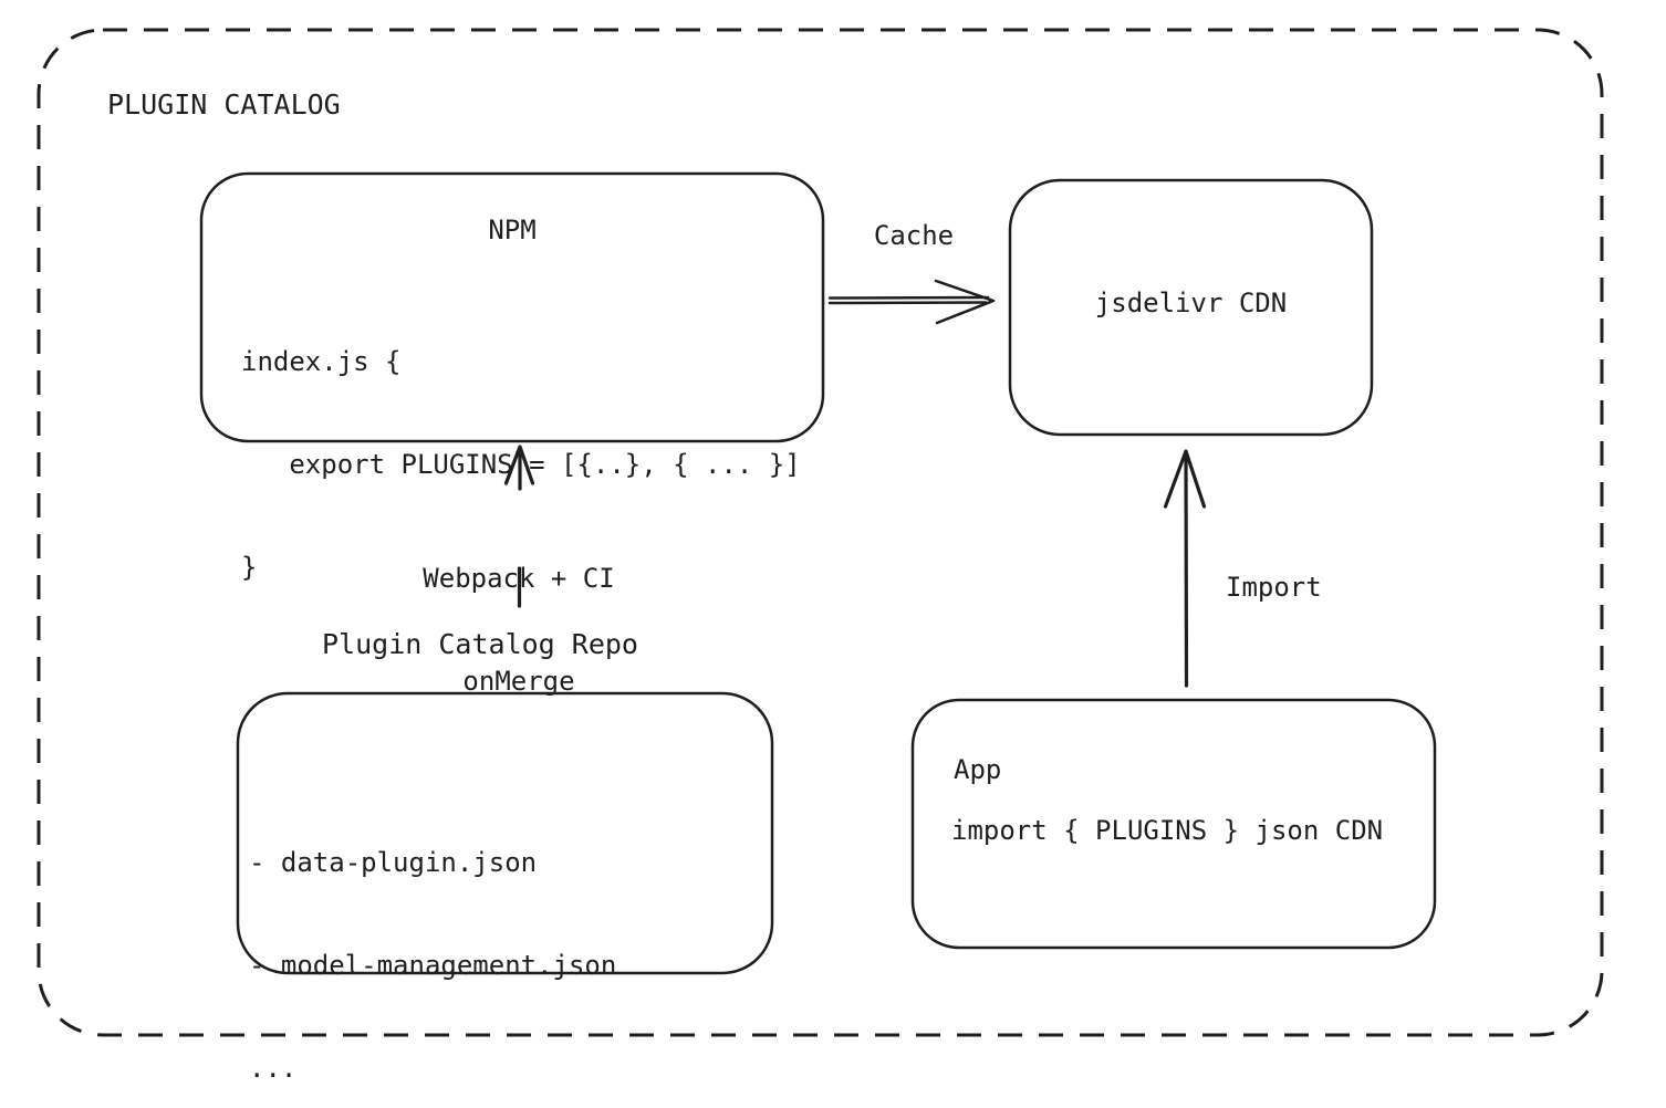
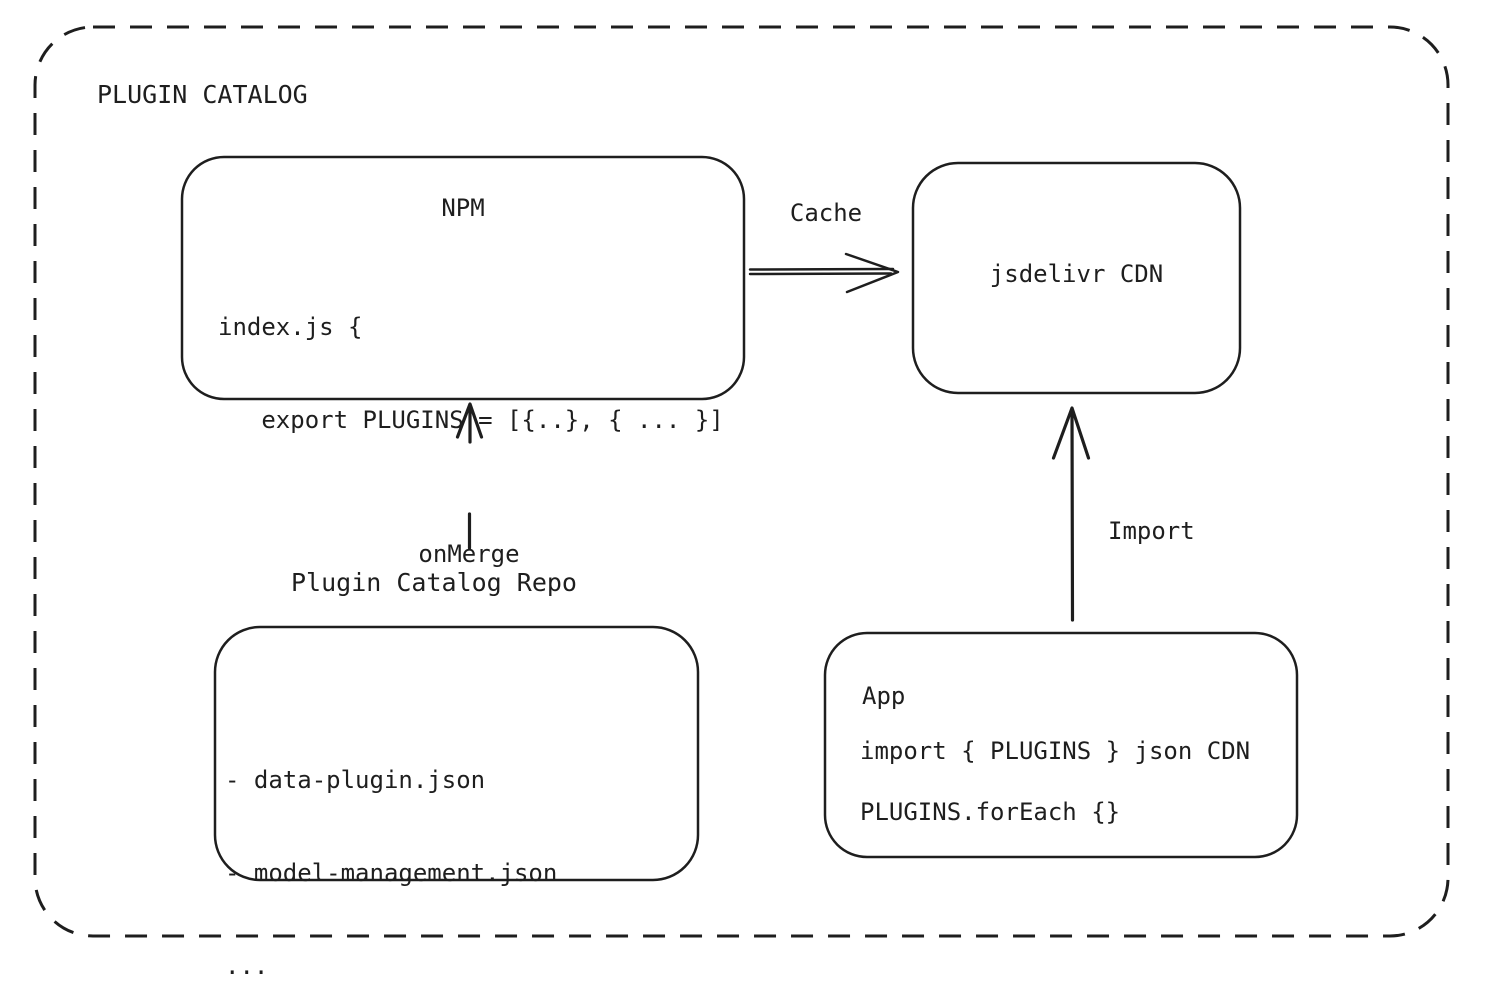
  PLUGIN CATALOG
  NPM
  index.js {
  export PLUGINS = [{..}, { ... }]
- }
  Cache
  jsdelivr CDN
- Webpack + CI
  onMerge
  Plugin Catalog Repo
  - data-plugin.json
  - model-management.json
  ...
  App
  import { PLUGINS } json CDN
+ PLUGINS.forEach {}
  Import
